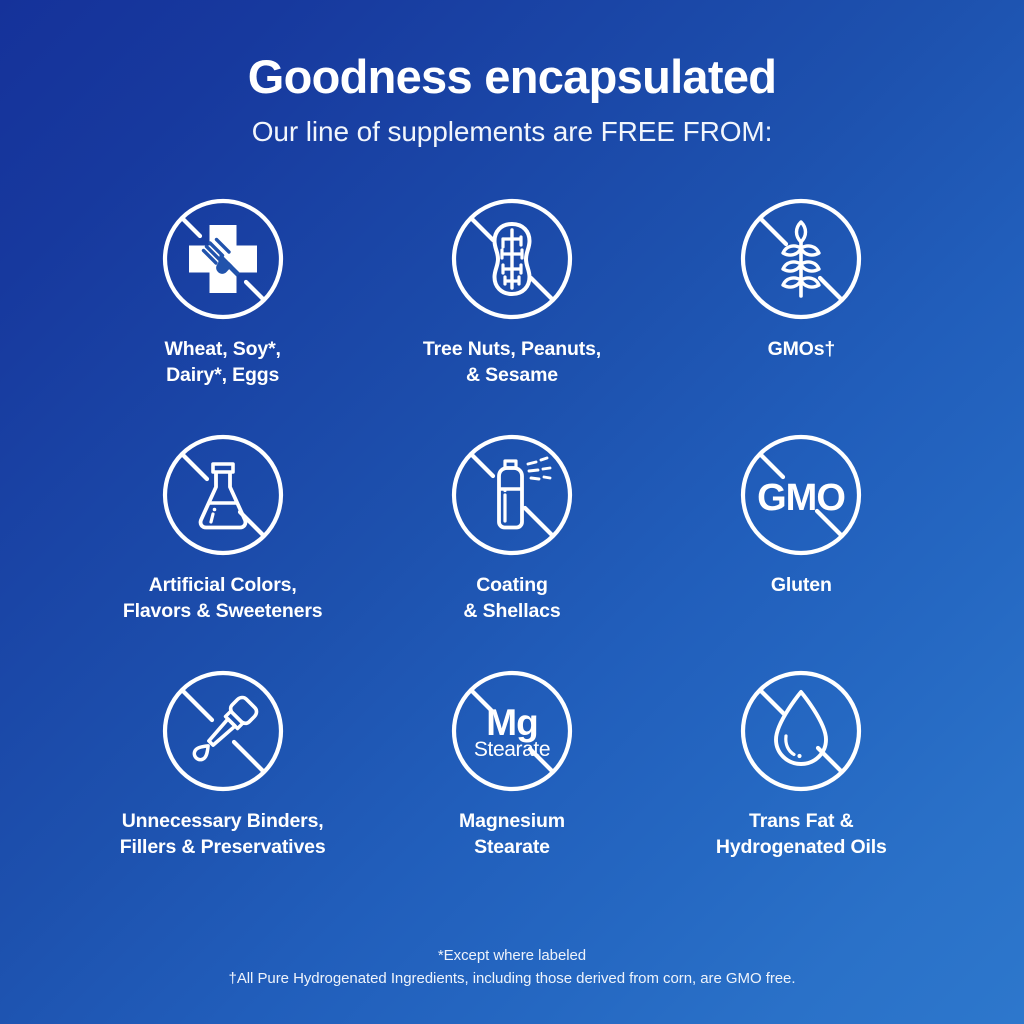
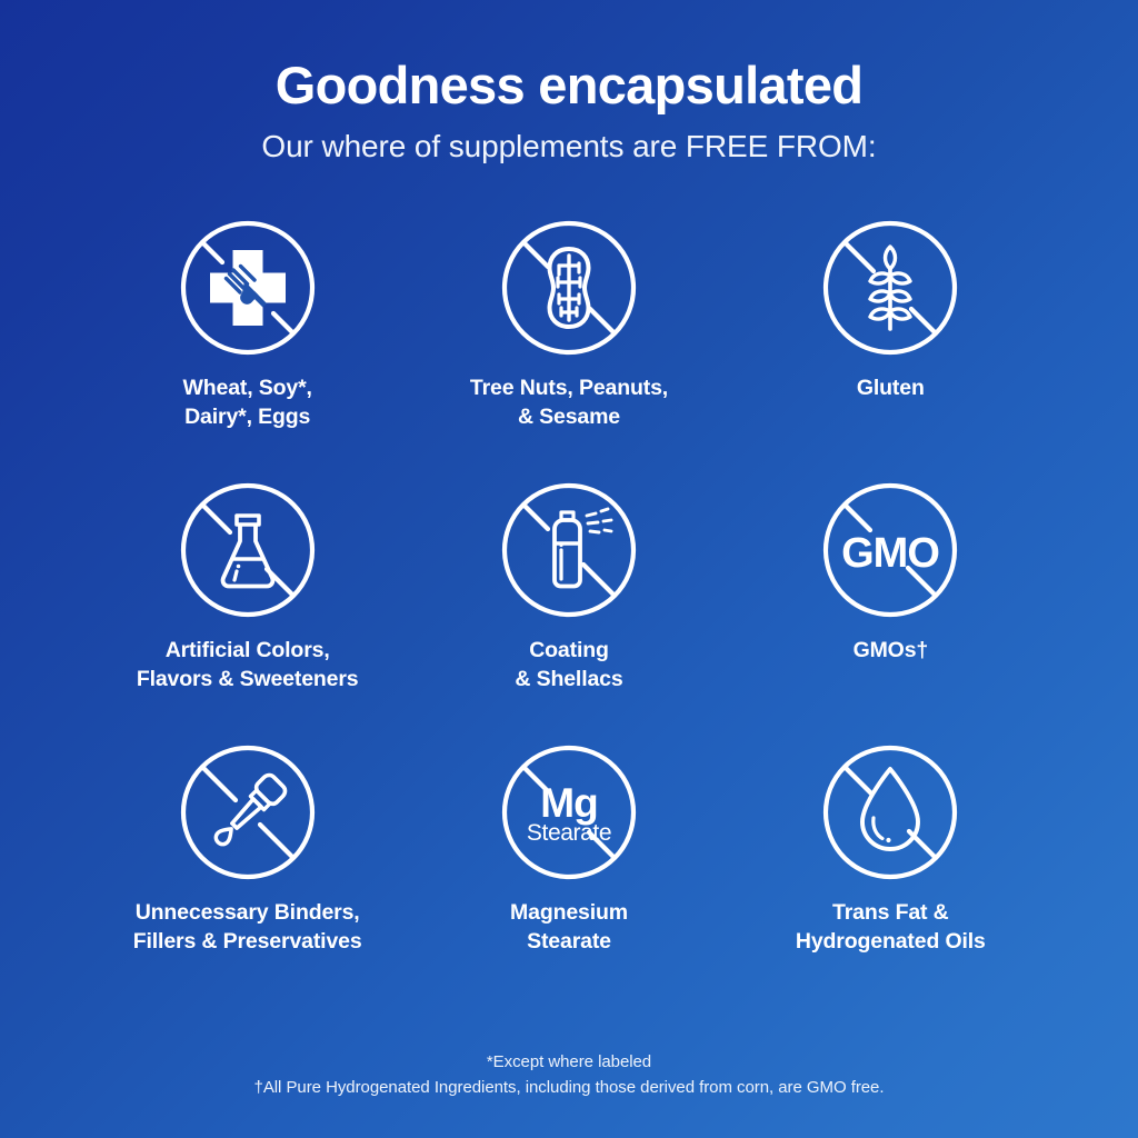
  Goodness encapsulated
- Our line of supplements are FREE FROM:
+ Our where of supplements are FREE FROM:
  Wheat, Soy*,
  Dairy*, Eggs
  Tree Nuts, Peanuts,
  & Sesame
- GMOs†
+ Gluten
  Artificial Colors,
  Flavors & Sweeteners
  Coating
  & Shellacs
  GMO
- Gluten
+ GMOs†
  Unnecessary Binders,
  Fillers & Preservatives
  Mg
  Stearate
  Magnesium
  Stearate
  Trans Fat &
  Hydrogenated Oils
  *Except where labeled
  †All Pure Hydrogenated Ingredients, including those derived from corn, are GMO free.
